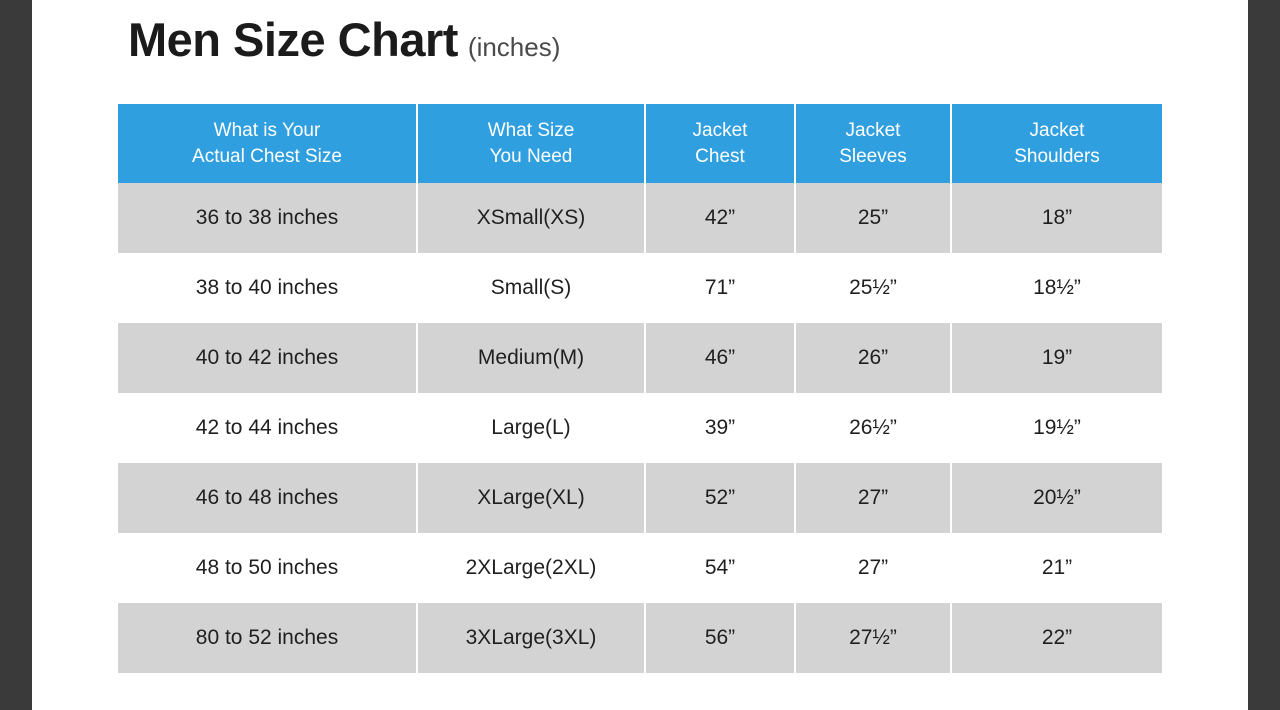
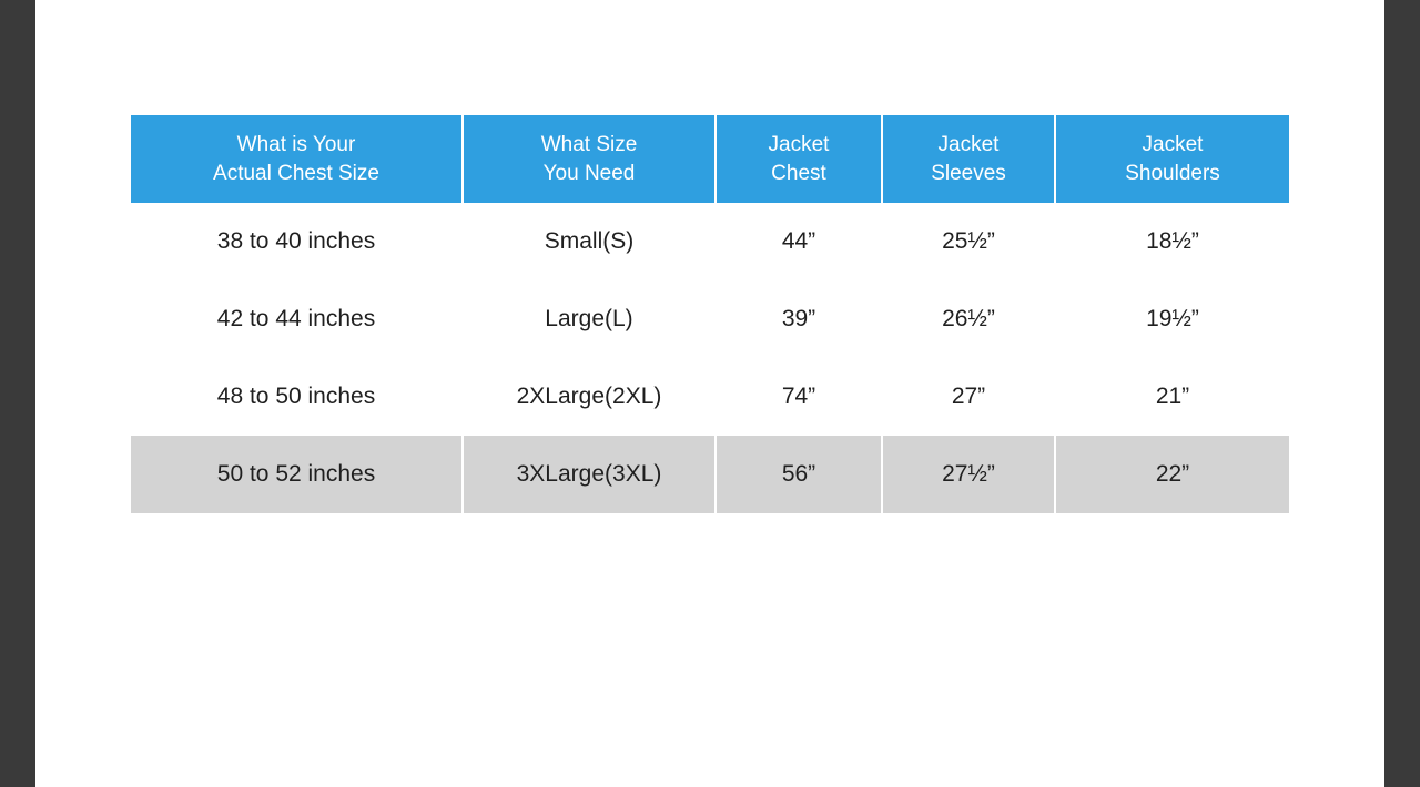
- Men Size Chart
- (inches)
  What is Your Actual Chest Size	What Size You Need	Jacket Chest	Jacket Sleeves	Jacket Shoulders
- 36 to 38 inches	XSmall(XS)	42”	25”	18”
- 38 to 40 inches	Small(S)	71”	25½”	18½”
+ 38 to 40 inches	Small(S)	44”	25½”	18½”
- 40 to 42 inches	Medium(M)	46”	26”	19”
  42 to 44 inches	Large(L)	39”	26½”	19½”
- 46 to 48 inches	XLarge(XL)	52”	27”	20½”
- 48 to 50 inches	2XLarge(2XL)	54”	27”	21”
+ 48 to 50 inches	2XLarge(2XL)	74”	27”	21”
- 80 to 52 inches	3XLarge(3XL)	56”	27½”	22”
+ 50 to 52 inches	3XLarge(3XL)	56”	27½”	22”
